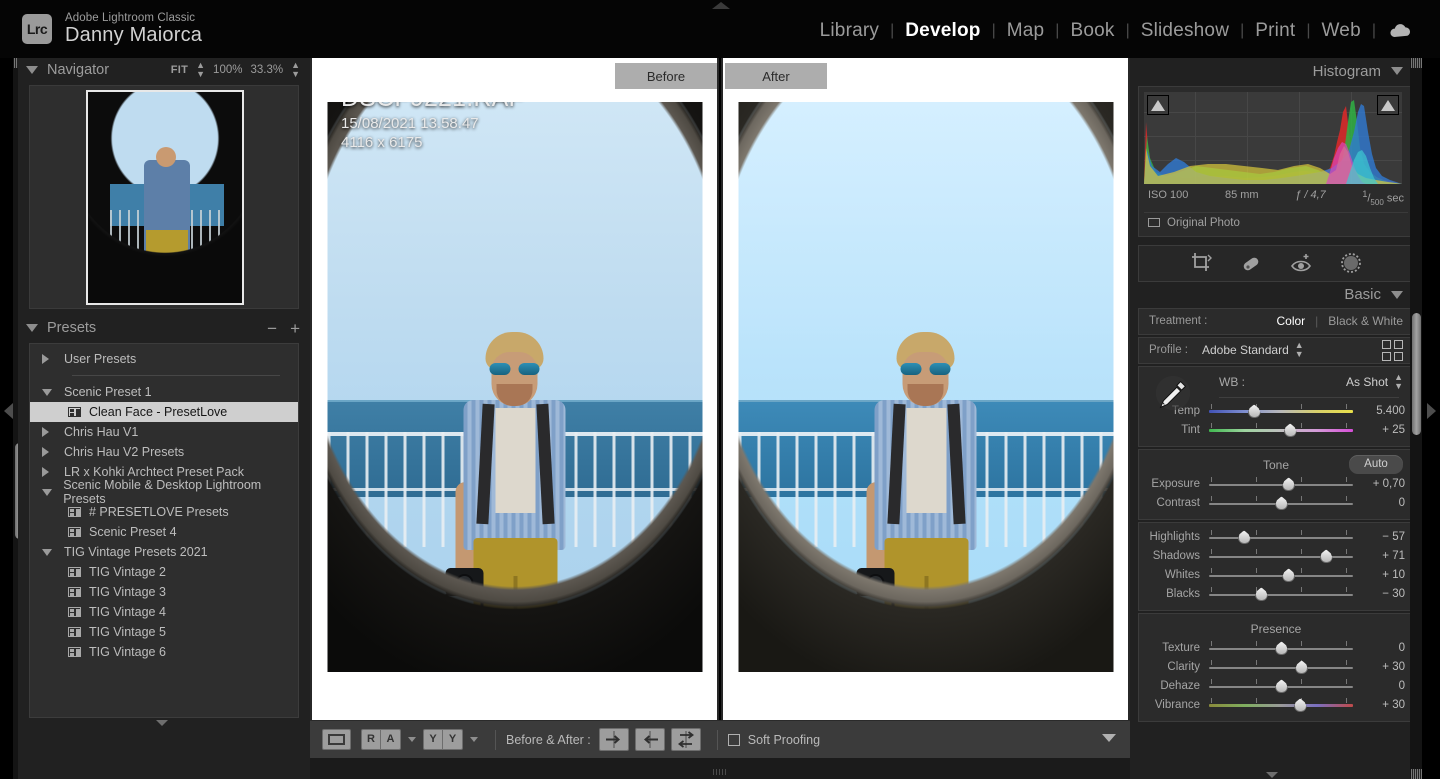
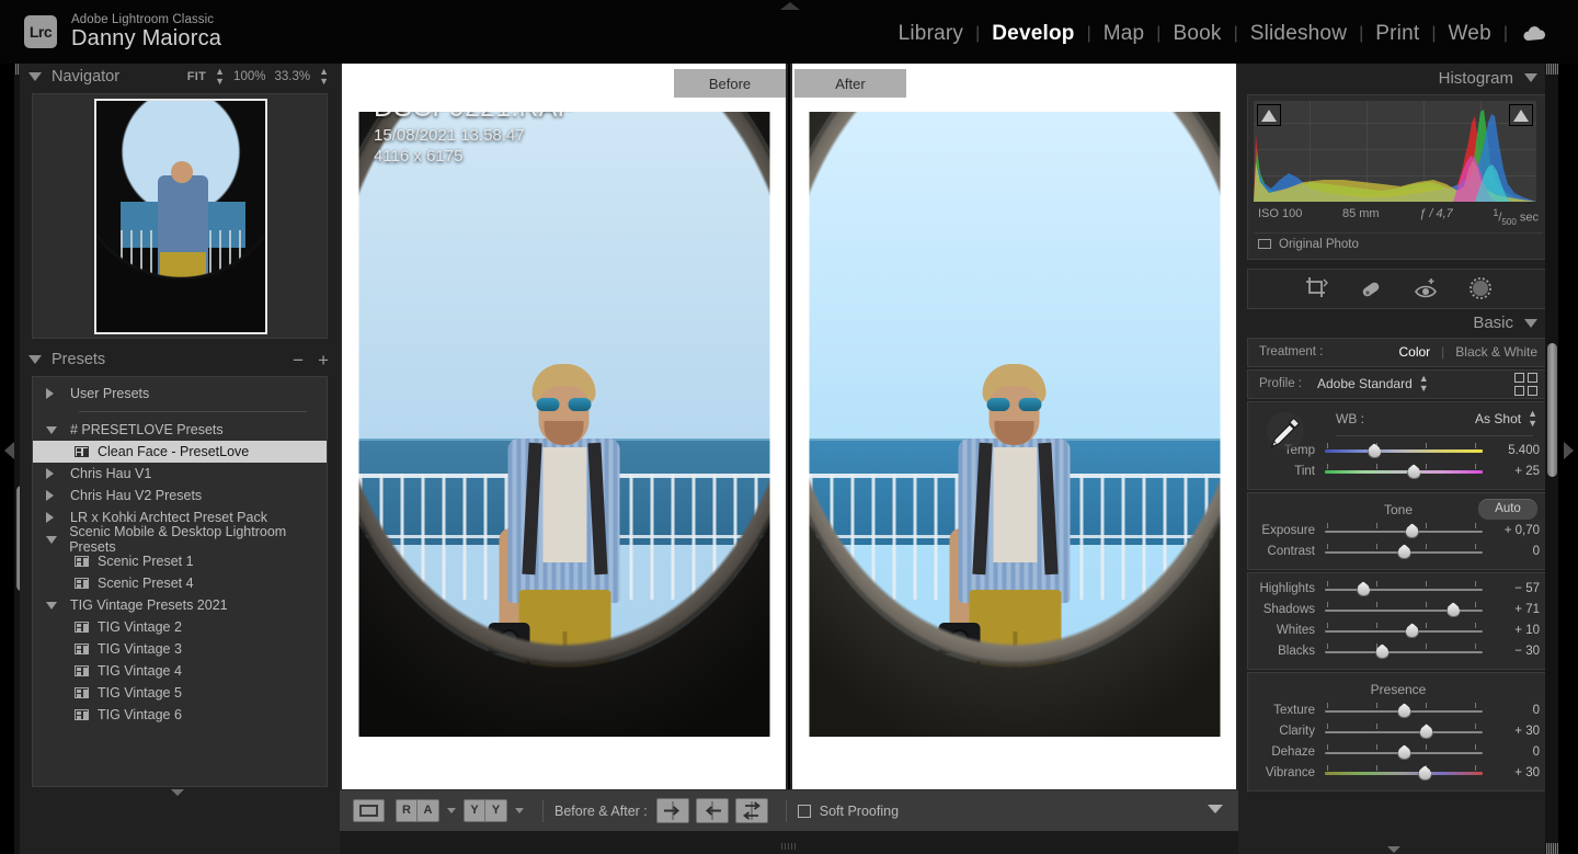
  Lrc
  Adobe Lightroom Classic
  Danny Maiorca
  Library
  |
  Develop
  |
  Map
  |
  Book
  |
  Slideshow
  |
  Print
  |
  Web
  |
  Navigator
  FIT
  ▲
  ▼
  100%
  33.3%
  ▲
  ▼
  Presets
  −
  +
  User Presets
- Scenic Preset 1
+ # PRESETLOVE Presets
  Clean Face - PresetLove
  Chris Hau V1
  Chris Hau V2 Presets
  LR x Kohki Archtect Preset Pack
  Scenic Mobile & Desktop Lightroom Presets
- # PRESETLOVE Presets
+ Scenic Preset 1
  Scenic Preset 4
  TIG Vintage Presets 2021
  TIG Vintage 2
  TIG Vintage 3
  TIG Vintage 4
  TIG Vintage 5
  TIG Vintage 6
  15/08/2021 13.58.47
  4116 x 6175
  Before
  After
  R
  A
  Y
  Y
  Before & After :
  Soft Proofing
  Histogram
  ISO 100
  85 mm
  ƒ / 4,7
  1/500 sec
  Original Photo
  Basic
  Treatment :
  Color
  |
  Black & White
  Profile :
  Adobe Standard
  ▲
  ▼
  WB :
  As Shot
  ▲
  ▼
  Temp
  5.400
  Tint
  + 25
  Tone
  Auto
  Exposure
  + 0,70
  Contrast
  0
  Highlights
  − 57
  Shadows
  + 71
  Whites
  + 10
  Blacks
  − 30
  Presence
  Texture
  0
  Clarity
  + 30
  Dehaze
  0
  Vibrance
  + 30
